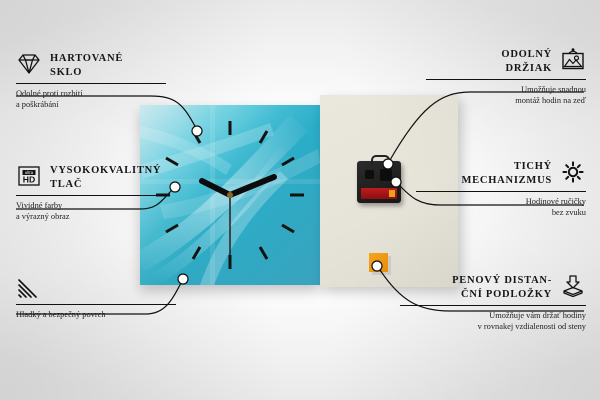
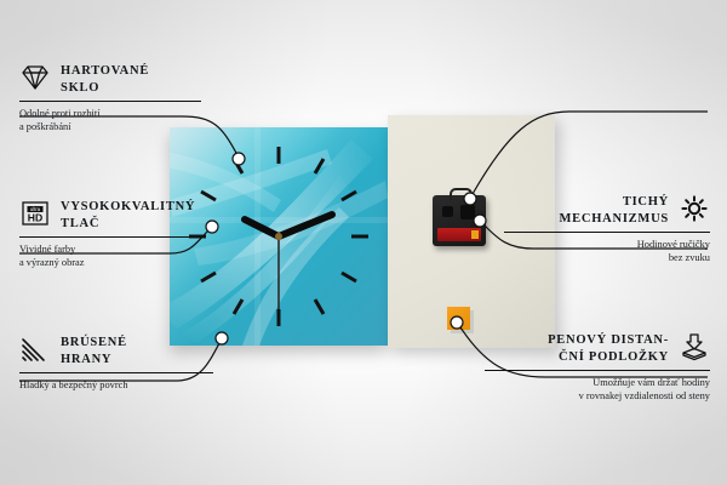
  HARTOVANÉ
  SKLO
  Odolné proti rozbití
  a poškrábání
  HD
  VYSOKOKVALITNÝ
  TLAČ
  Vividné farby
  a výrazný obraz
+ BRÚSENÉ
+ HRANY
  Hladký a bezpečný povrch
- ODOLNÝ
- DRŽIAK
- Umožňuje snadnou
- montáž hodin na zeď
  TICHÝ
  MECHANIZMUS
  Hodinové ručičky
  bez zvuku
  PENOVÝ DISTAN-
  ČNÍ PODLOŽKY
  Umožňuje vám držať hodiny
  v rovnakej vzdialenosti od steny
